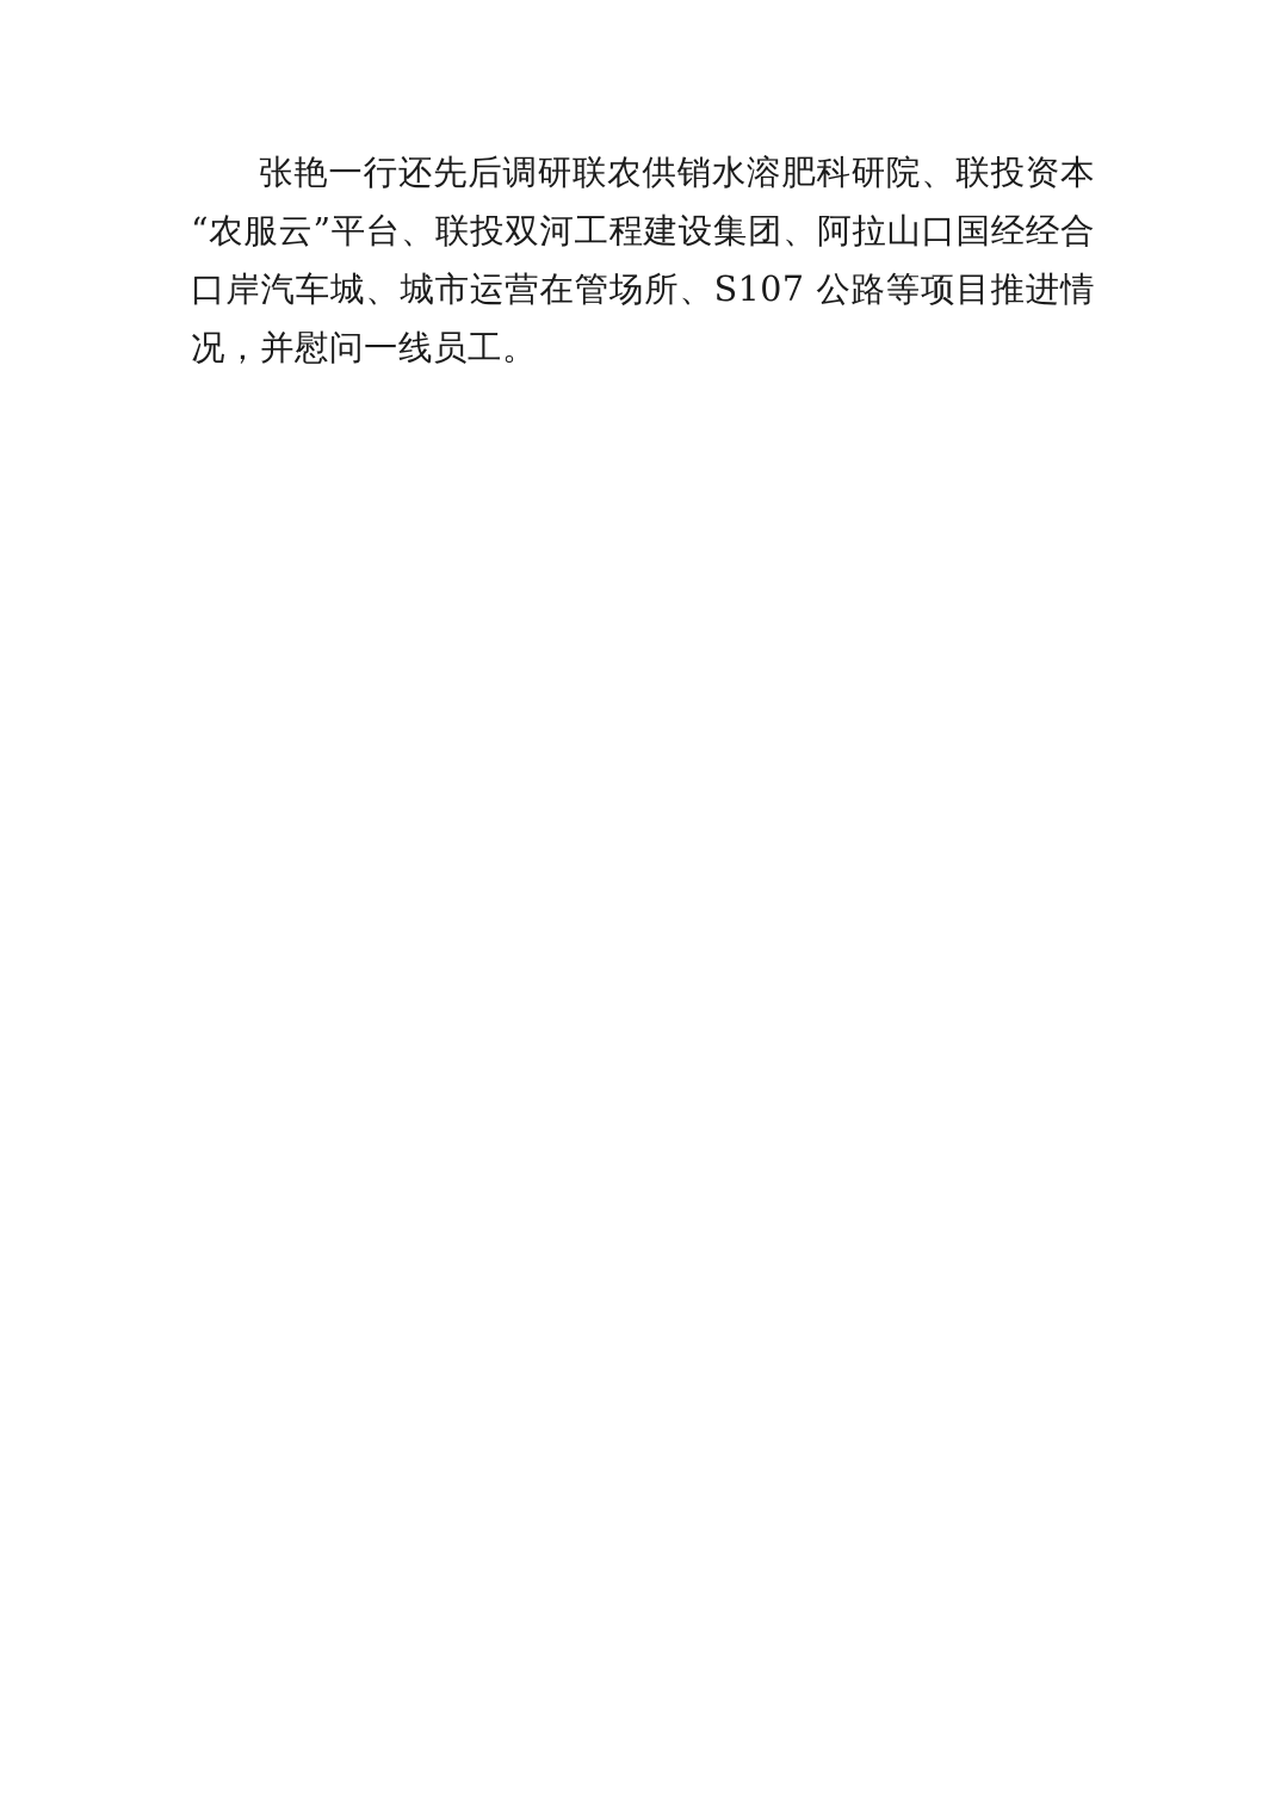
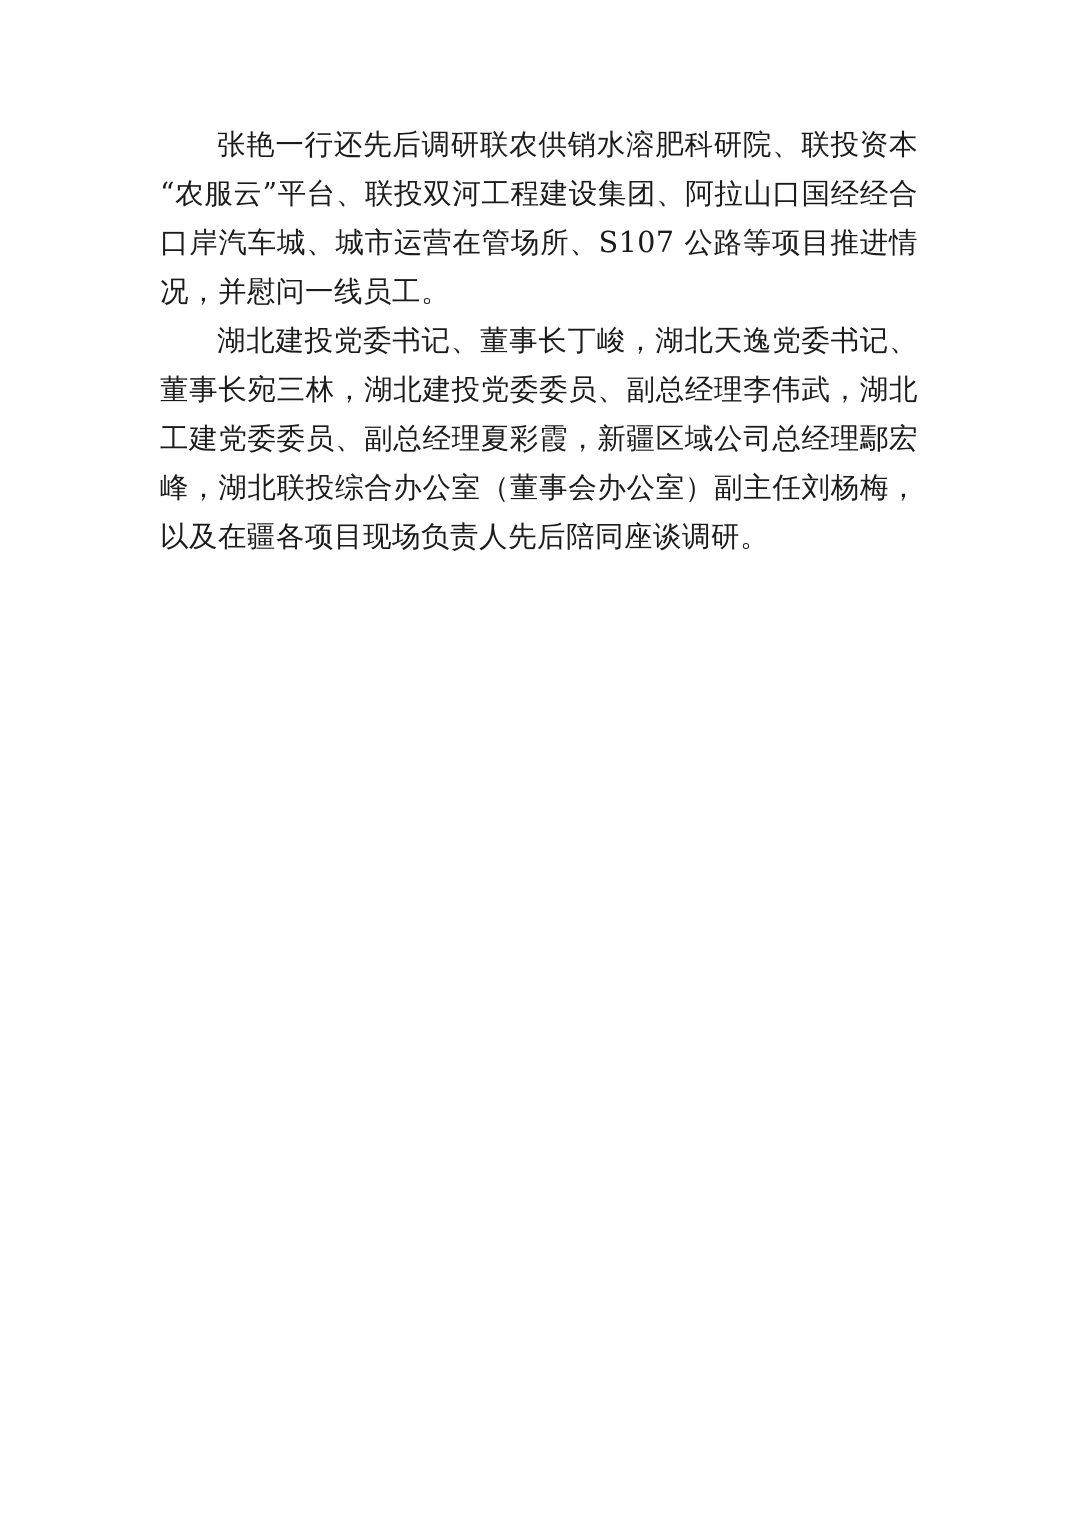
  张艳一行还先后调研联农供销水溶肥科研院、联投资本“农服云”平台、联投双河工程建设集团、阿拉山口国经经合口岸汽车城、城市运营在管场所、S107 公路等项目推进情况，并慰问一线员工。
+ 湖北建投党委书记、董事长丁峻，湖北天逸党委书记、董事长宛三林，湖北建投党委委员、副总经理李伟武，湖北工建党委委员、副总经理夏彩霞，新疆区域公司总经理鄢宏峰，湖北联投综合办公室（董事会办公室）副主任刘杨梅，以及在疆各项目现场负责人先后陪同座谈调研。
